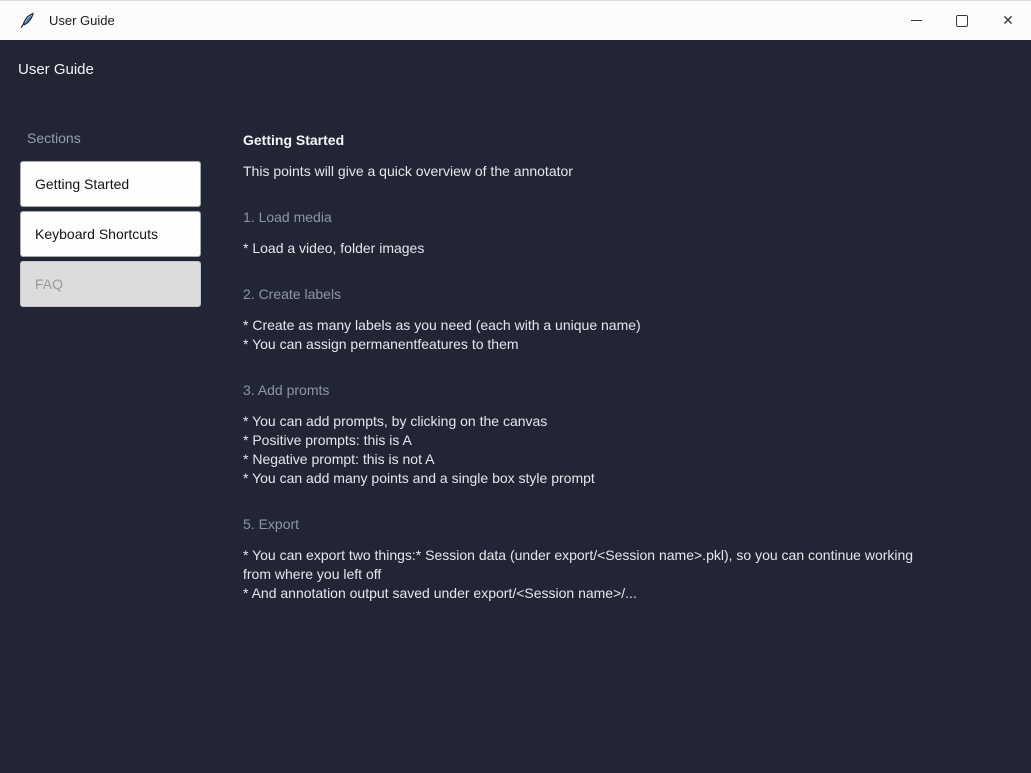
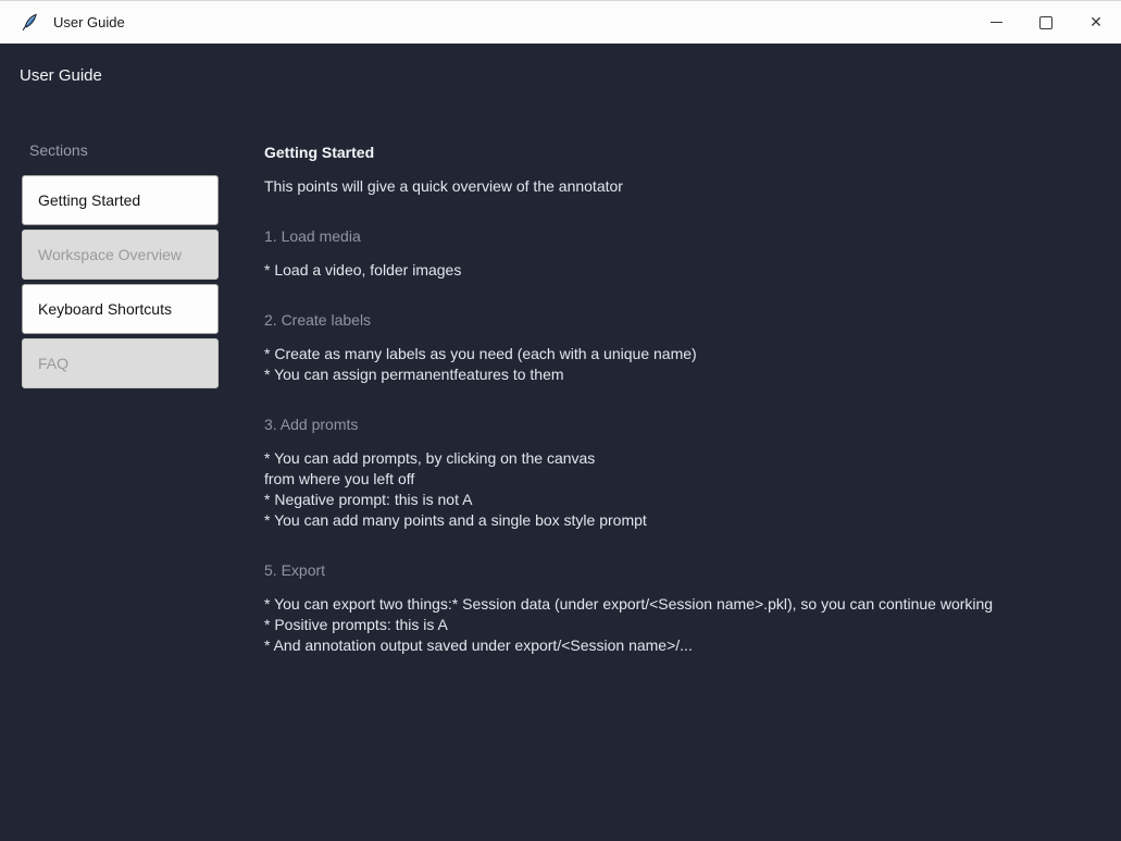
  User Guide
  ✕
  User Guide
  Sections
  Getting Started
+ Workspace Overview
  Keyboard Shortcuts
  FAQ
  Getting Started
  This points will give a quick overview of the annotator
  1. Load media
  * Load a video, folder images
  2. Create labels
  * Create as many labels as you need (each with a unique name)
  * You can assign permanentfeatures to them
  3. Add promts
  * You can add prompts, by clicking on the canvas
- * Positive prompts: this is A
+ from where you left off
  * Negative prompt: this is not A
  * You can add many points and a single box style prompt
  5. Export
  * You can export two things:* Session data (under export/<Session name>.pkl), so you can continue working
- from where you left off
+ * Positive prompts: this is A
  * And annotation output saved under export/<Session name>/...
